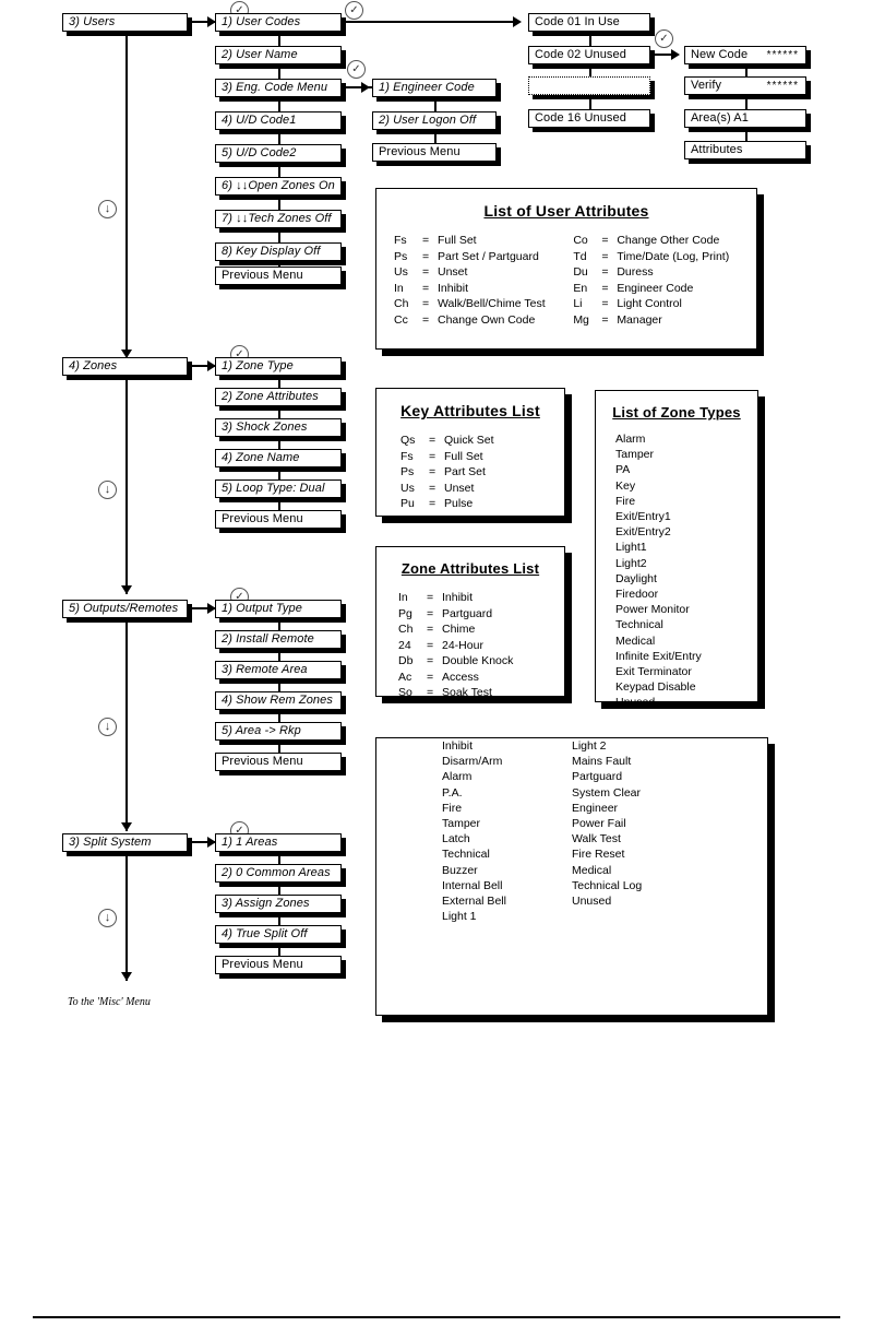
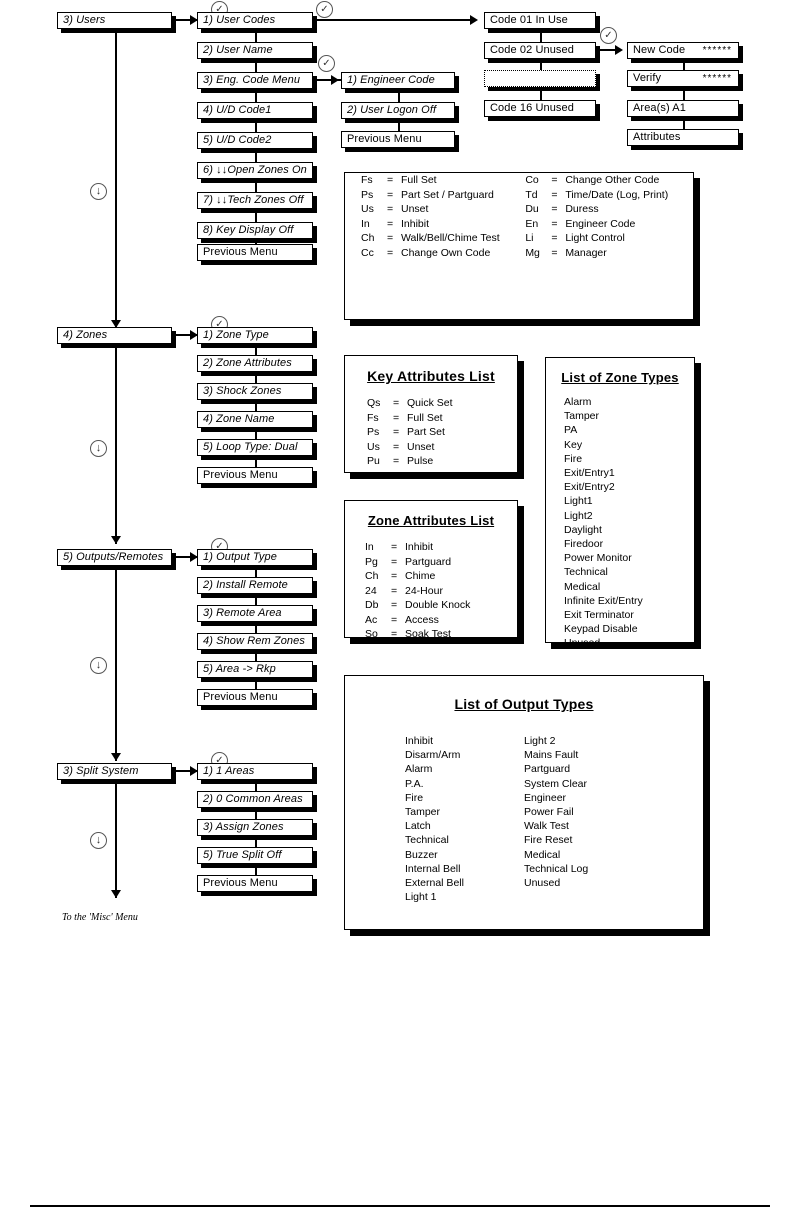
  ↓
  ↓
  ↓
  ↓
  3) Users
  ✓
  1) User Codes
  2) User Name
  3) Eng. Code Menu
  4) U/D Code1
  5) U/D Code2
  6) ↓↓Open Zones On
  7) ↓↓Tech Zones Off
  8) Key Display Off
  Previous Menu
  ✓
  1) Engineer Code
  2) User Logon Off
  Previous Menu
  ✓
  Code 01 In Use
  Code 02 Unused
  Code 16 Unused
  ✓
  New Code
  ******
  Verify
  ******
  Area(s) A1
  Attributes
- List of User Attributes
  Fs
  =
  Full Set
  Ps
  =
  Part Set / Partguard
  Us
  =
  Unset
  In
  =
  Inhibit
  Ch
  =
  Walk/Bell/Chime Test
  Cc
  =
  Change Own Code
  Co
  =
  Change Other Code
  Td
  =
  Time/Date (Log, Print)
  Du
  =
  Duress
  En
  =
  Engineer Code
  Li
  =
  Light Control
  Mg
  =
  Manager
  4) Zones
  ✓
  1) Zone Type
  2) Zone Attributes
  3) Shock Zones
  4) Zone Name
  5) Loop Type: Dual
  Previous Menu
  Key Attributes List
  Qs
  =
  Quick Set
  Fs
  =
  Full Set
  Ps
  =
  Part Set
  Us
  =
  Unset
  Pu
  =
  Pulse
  List of Zone Types
  Alarm
  Tamper
  PA
  Key
  Fire
  Exit/Entry1
  Exit/Entry2
  Light1
  Light2
  Daylight
  Firedoor
  Power Monitor
  Technical
  Medical
  Infinite Exit/Entry
  Exit Terminator
  Keypad Disable
  Unused
  Zone Attributes List
  In
  =
  Inhibit
  Pg
  =
  Partguard
  Ch
  =
  Chime
  24
  =
  24-Hour
  Db
  =
  Double Knock
  Ac
  =
  Access
  So
  =
  Soak Test
  5) Outputs/Remotes
  ✓
  1) Output Type
  2) Install Remote
  3) Remote Area
  4) Show Rem Zones
  5) Area -> Rkp
  Previous Menu
+ List of Output Types
  Inhibit
  Disarm/Arm
  Alarm
  P.A.
  Fire
  Tamper
  Latch
  Technical
  Buzzer
  Internal Bell
  External Bell
  Light 1
  Light 2
  Mains Fault
  Partguard
  System Clear
  Engineer
  Power Fail
  Walk Test
  Fire Reset
  Medical
  Technical Log
  Unused
  3) Split System
  ✓
  1) 1 Areas
  2) 0 Common Areas
  3) Assign Zones
- 4) True Split Off
+ 5) True Split Off
  Previous Menu
  To the 'Misc' Menu
